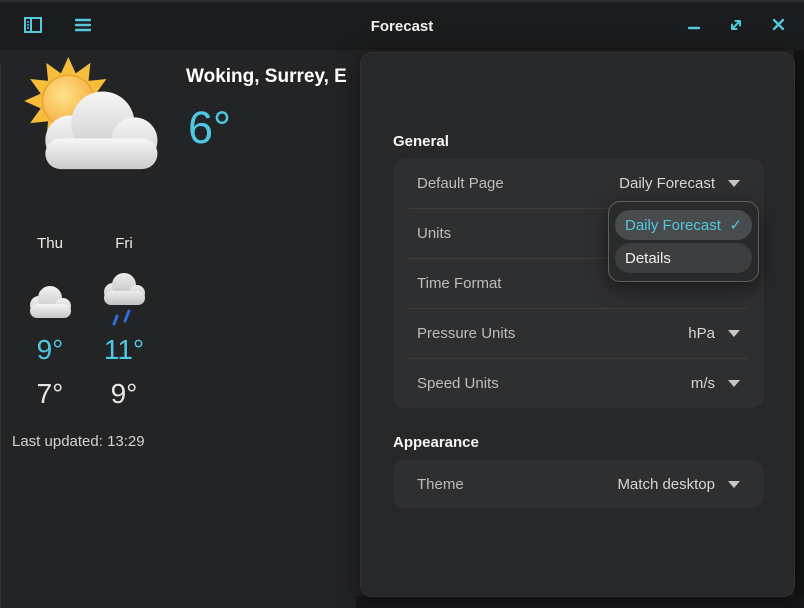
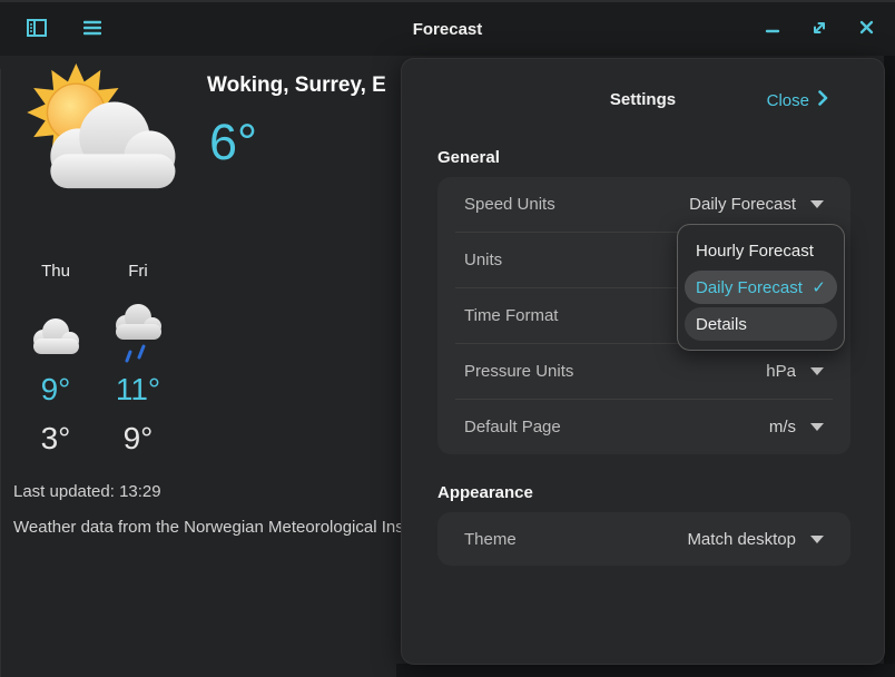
  Forecast
  Woking, Surrey, E
  6°
  Thu
  9°
- 7°
+ 3°
  Fri
  11°
  9°
  Last updated: 13:29
+ Weather data from the Norwegian Meteorological Ins
+ Settings
+ Close
  General
- Default Page
+ Speed Units
  Daily Forecast
  Units
  Time Format
  Pressure Units
  hPa
- Speed Units
+ Default Page
  m/s
  Appearance
  Theme
  Match desktop
+ Hourly Forecast
  Daily Forecast
  ✓
  Details
